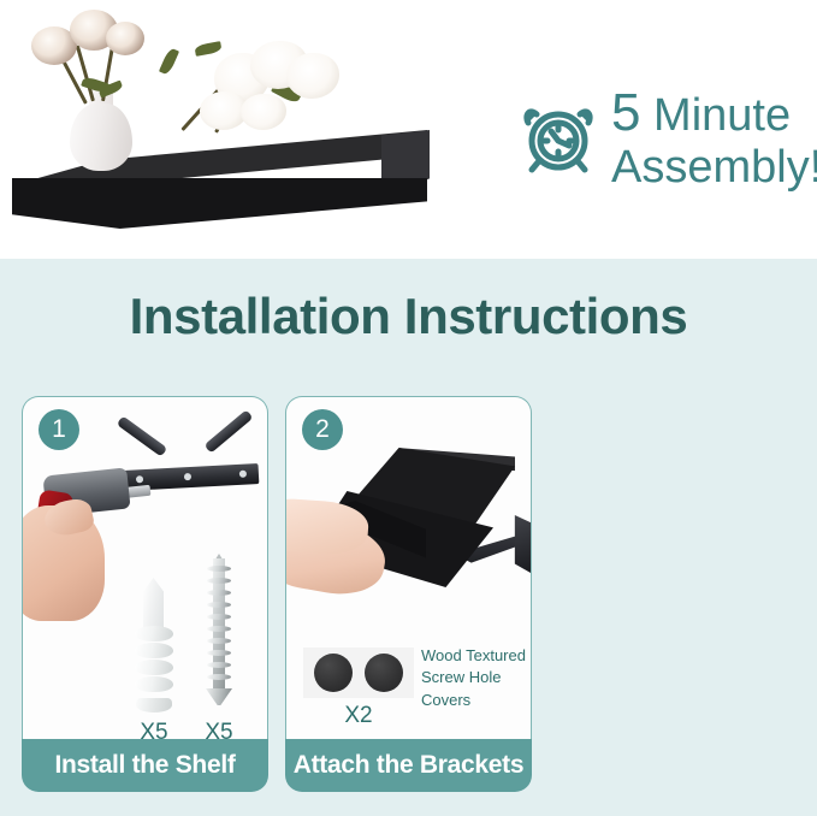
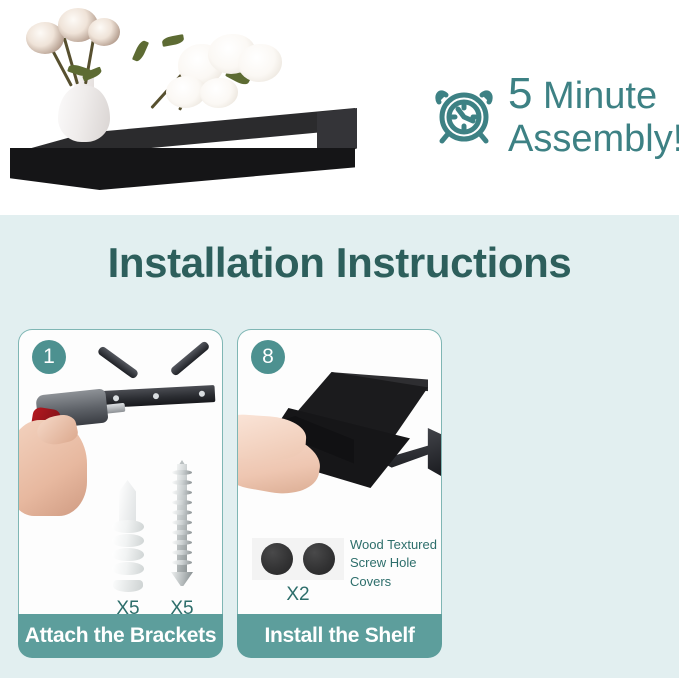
  5 Minute
  Assembly!
  Installation Instructions
  1
  X5
  X5
- Install the Shelf
+ Attach the Brackets
- 2
+ 8
  Wood Textured Screw Hole Covers
  X2
- Attach the Brackets
+ Install the Shelf
